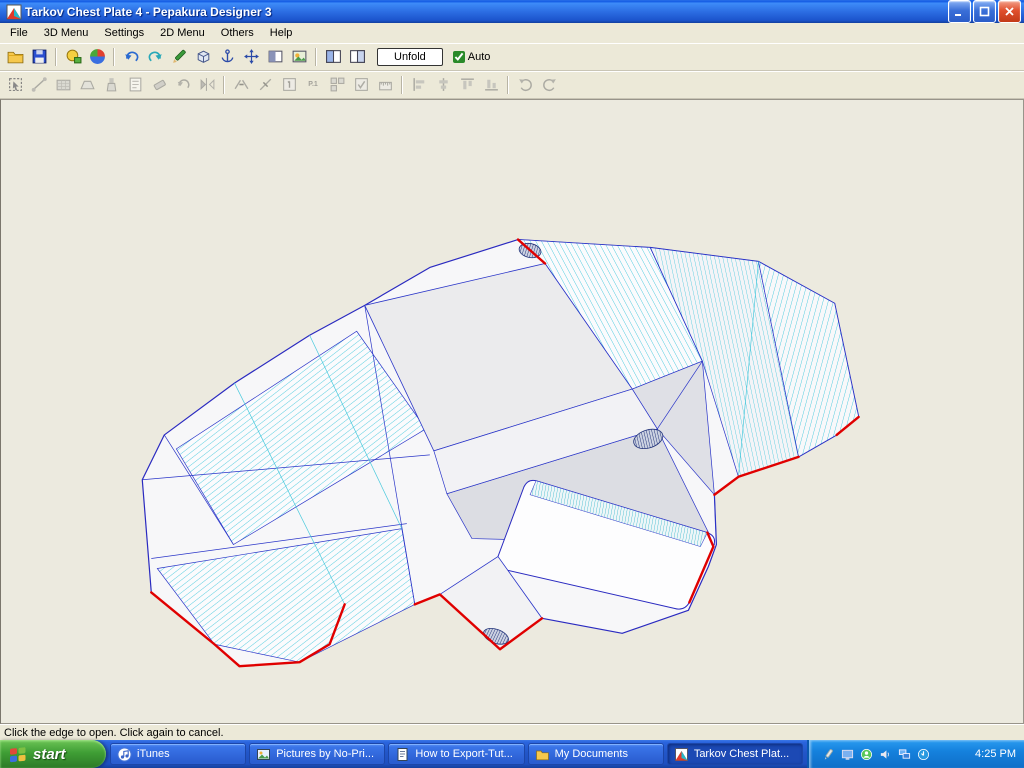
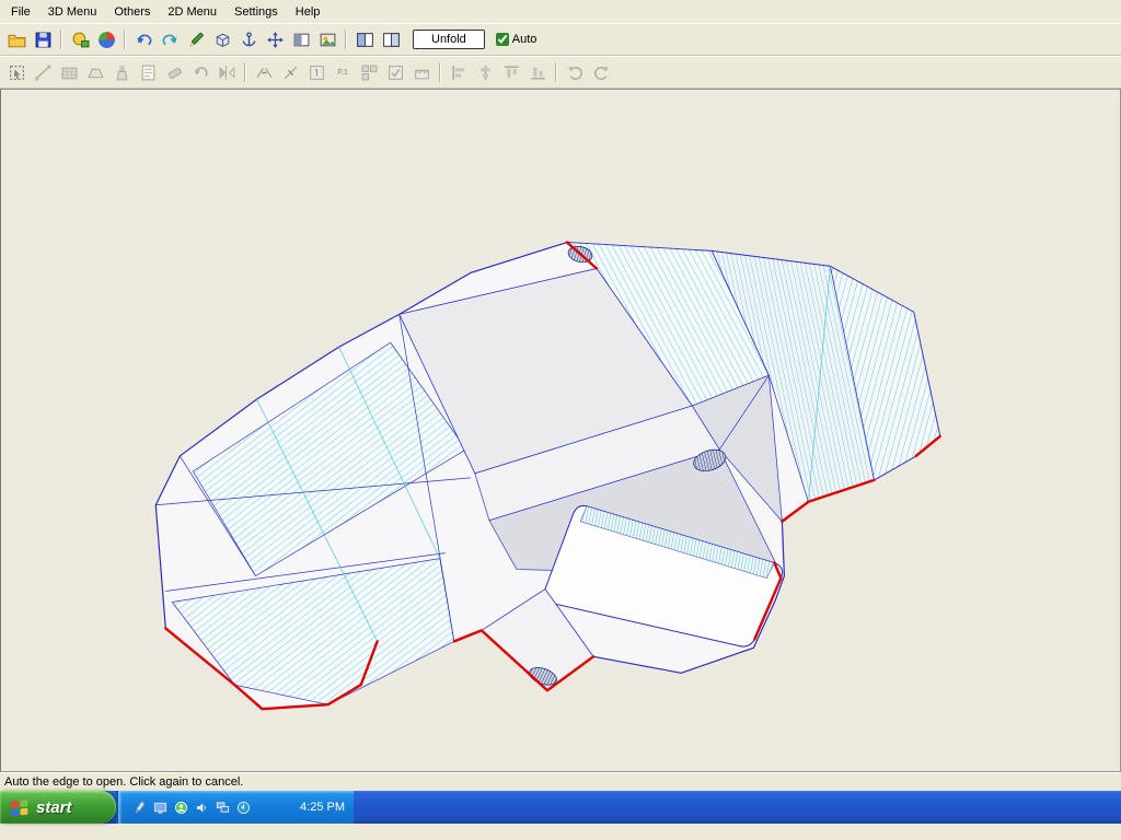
- Tarkov Chest Plate 4 - Pepakura Designer 3
  File
  3D Menu
- Settings
+ Others
  2D Menu
- Others
+ Settings
  Help
  Unfold
  Auto
- Click the edge to open. Click again to cancel.
+ Auto the edge to open. Click again to cancel.
  start
- iTunes
- Pictures by No-Pri...
- How to Export-Tut...
- My Documents
- Tarkov Chest Plat...
  4:25 PM
